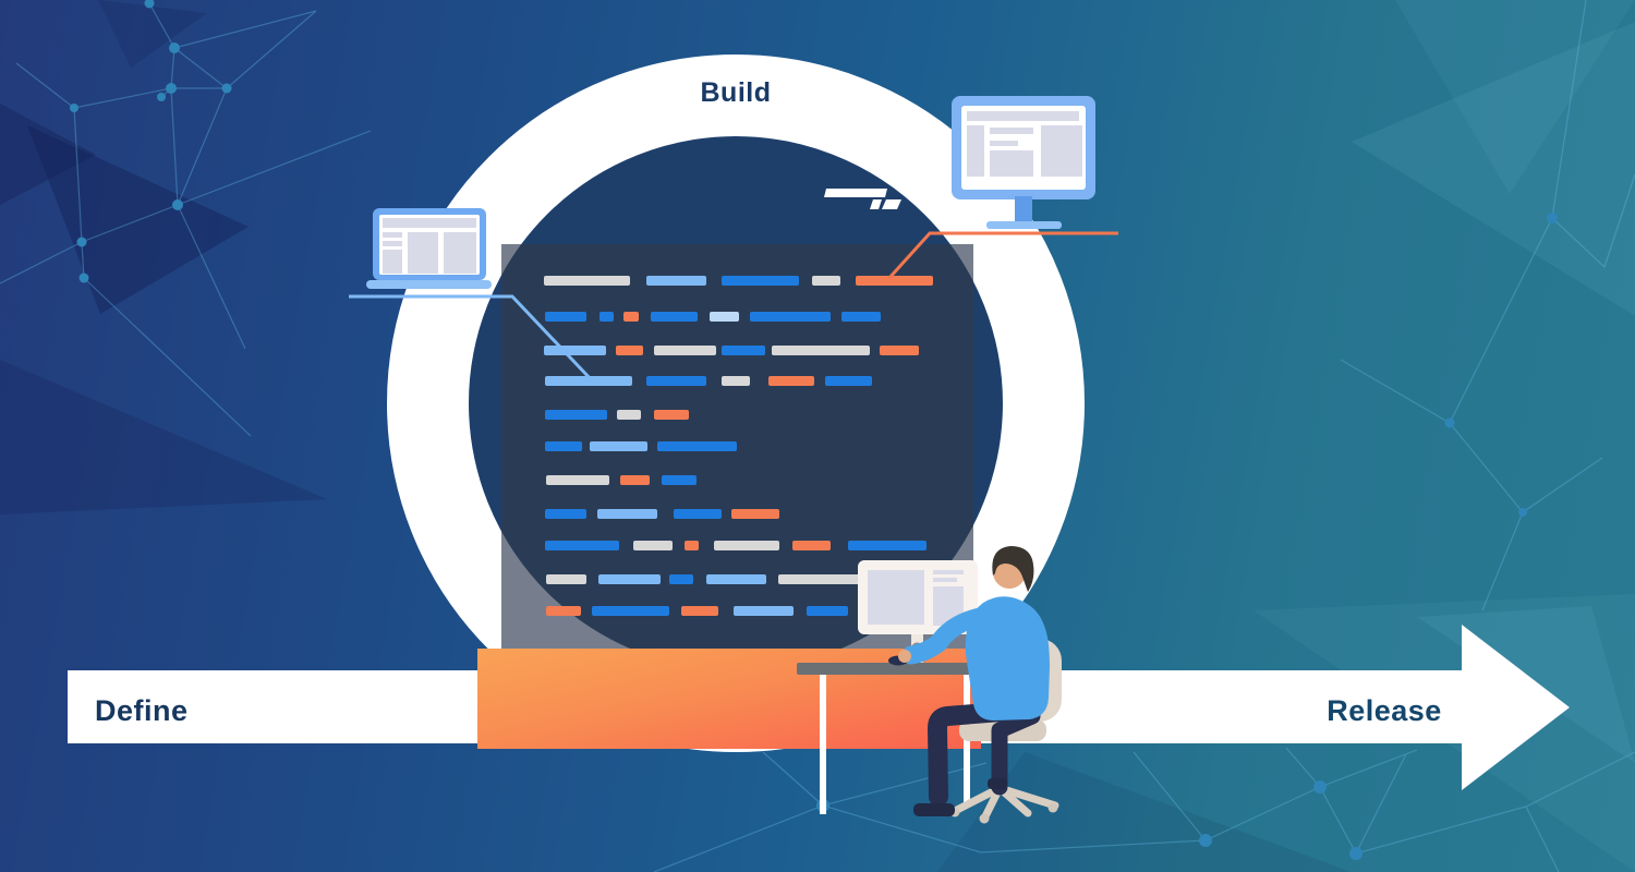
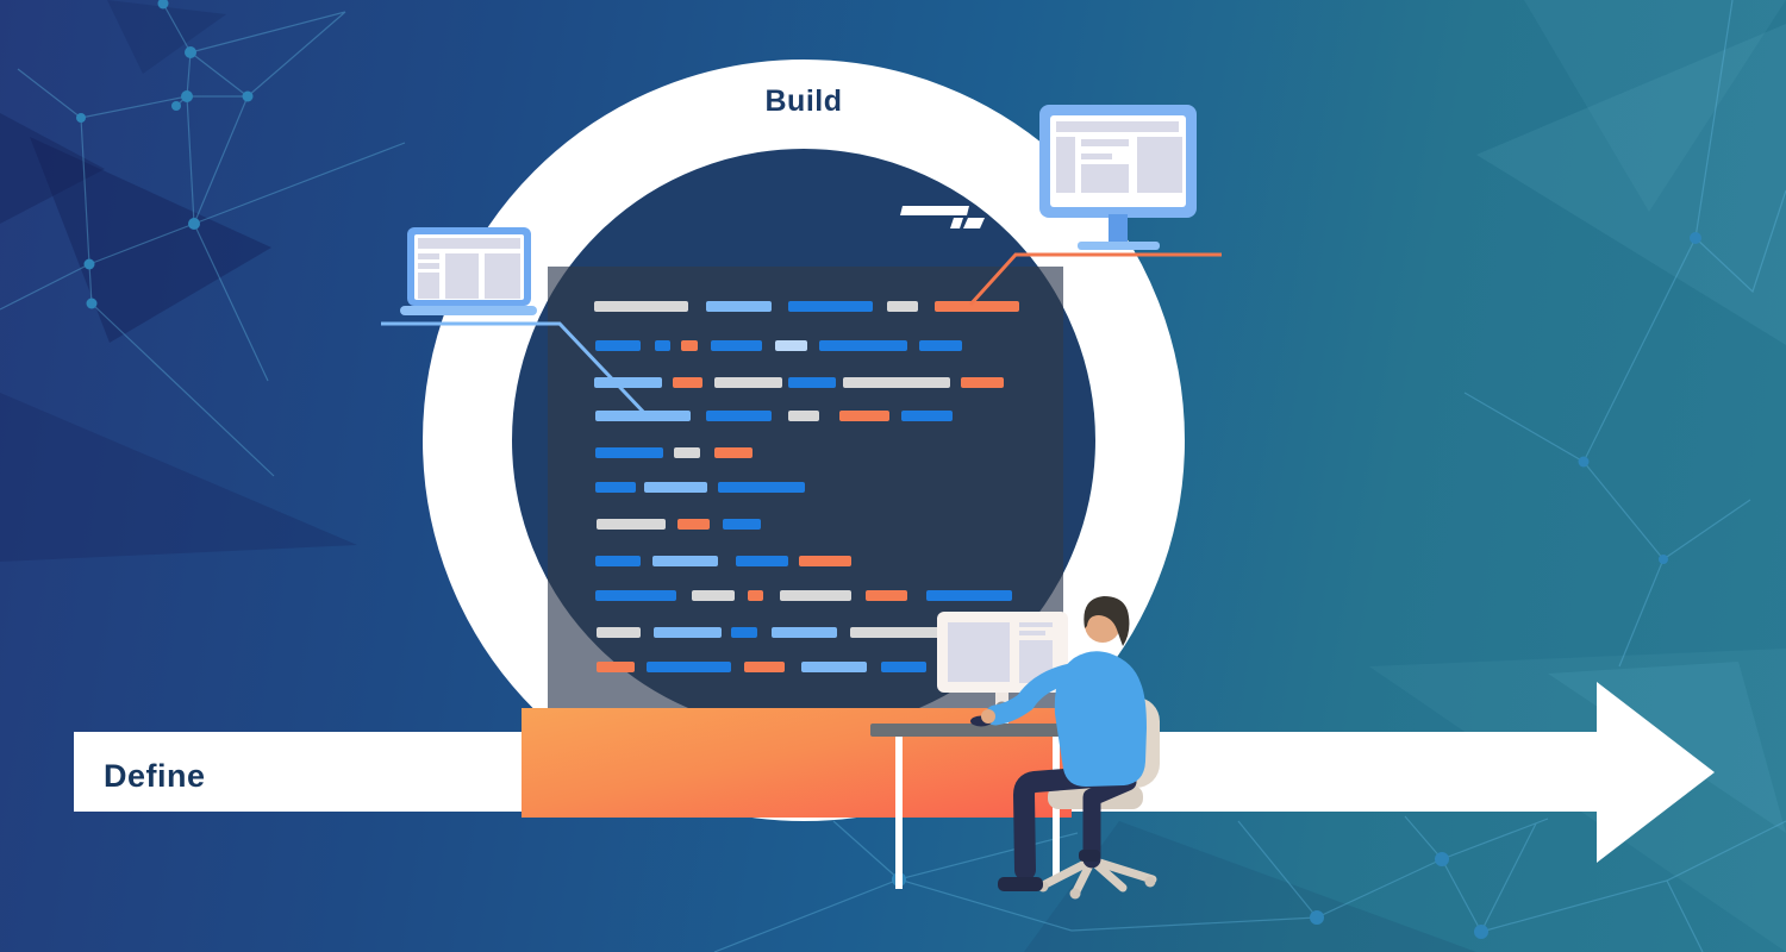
  Build
  Define
- Release
